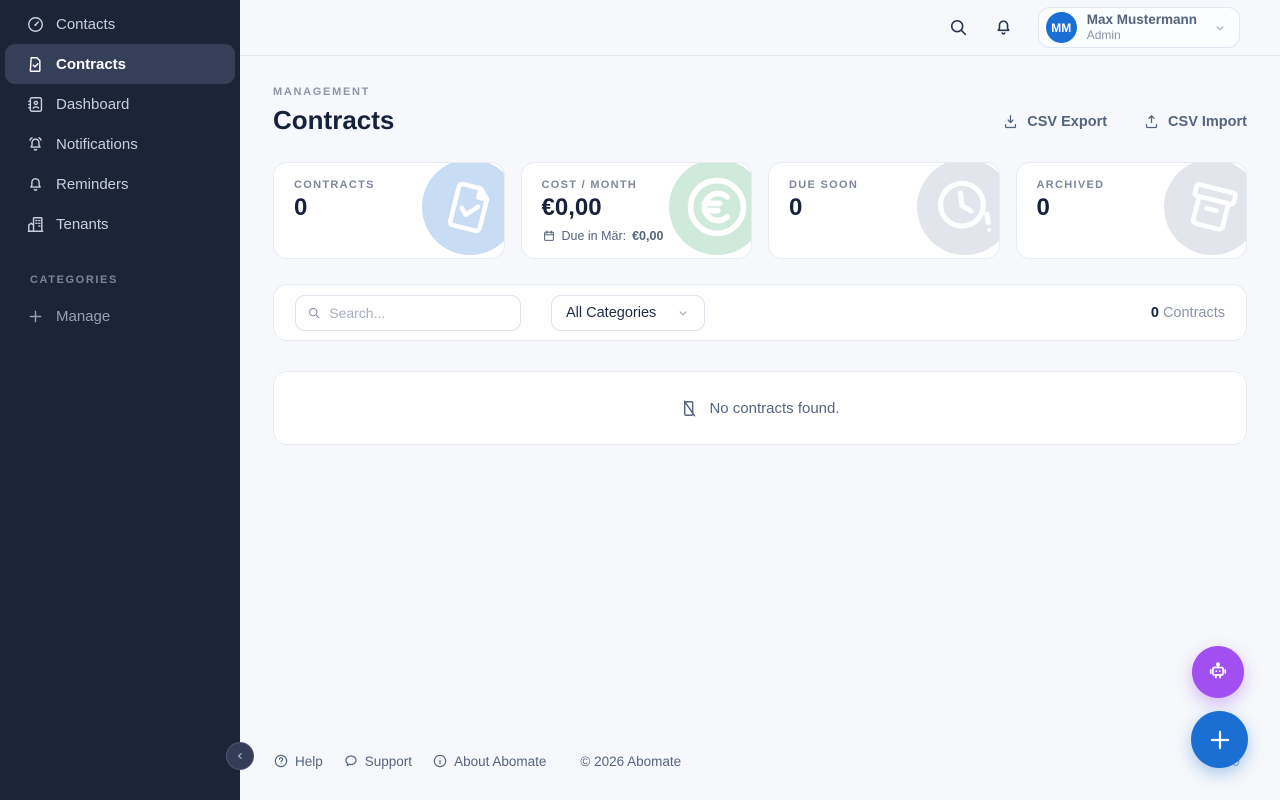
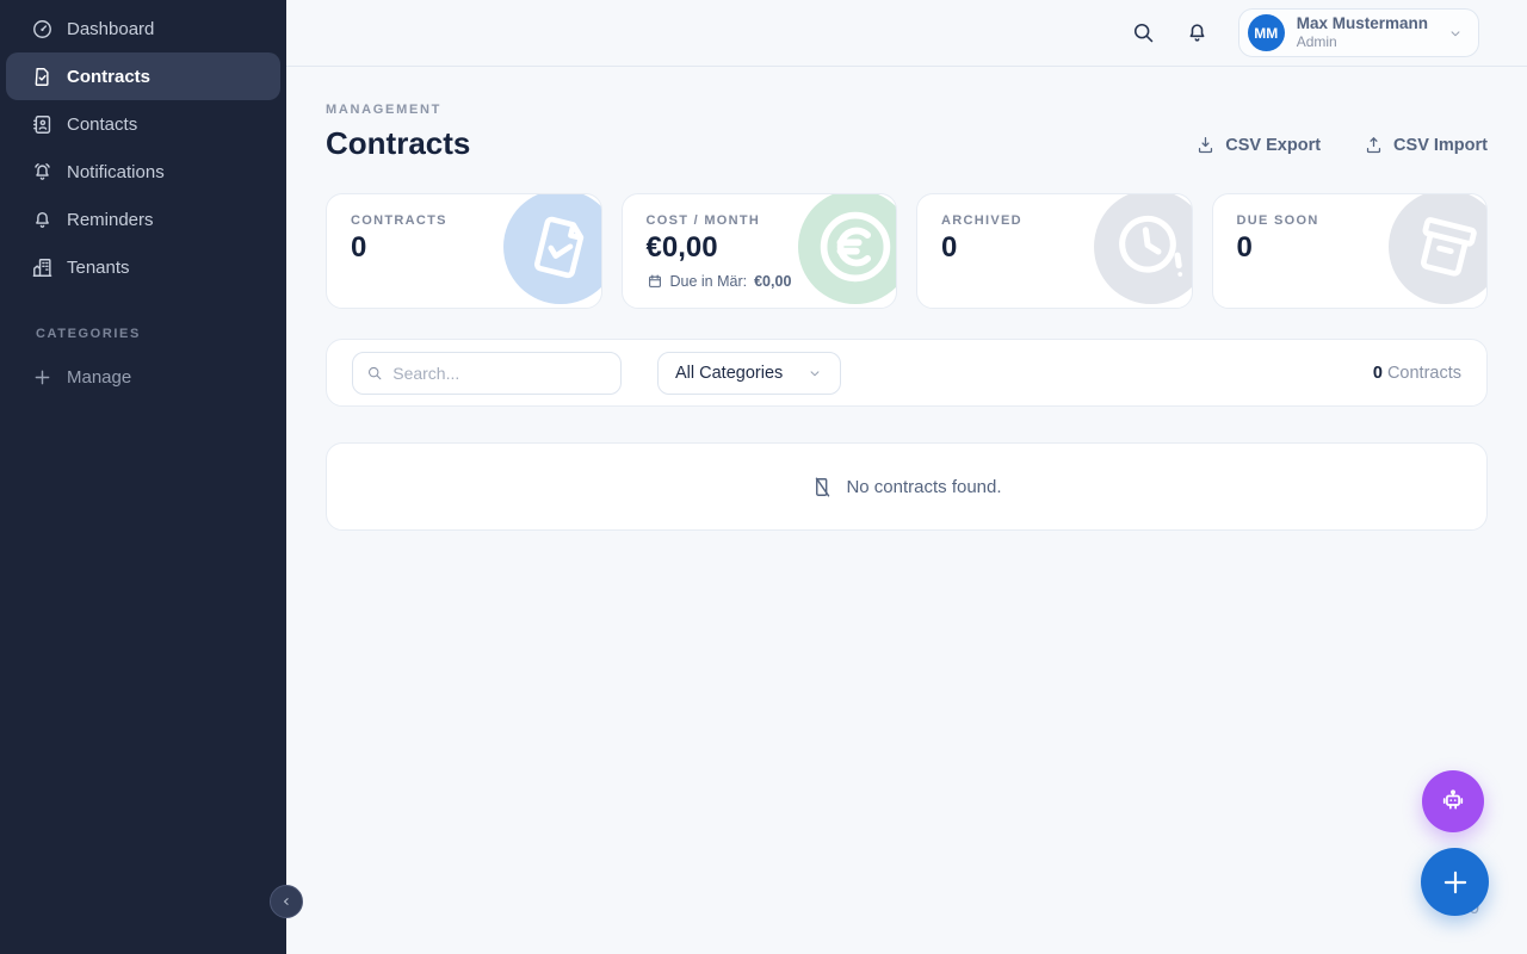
- Contacts
+ Dashboard
  Contracts
- Dashboard
+ Contacts
  Notifications
  Reminders
  Tenants
  CATEGORIES
  Manage
  MM
  Max Mustermann
  Admin
  MANAGEMENT
  Contracts
  CSV Export
  CSV Import
  CONTRACTS
  0
  COST / MONTH
  €0,00
  Due in Mär:
  €0,00
- DUE SOON
+ ARCHIVED
  0
- ARCHIVED
+ DUE SOON
  0
  Search...
  All Categories
  0 Contracts
  No contracts found.
- Help
- Support
- About Abomate
- © 2026 Abomate
